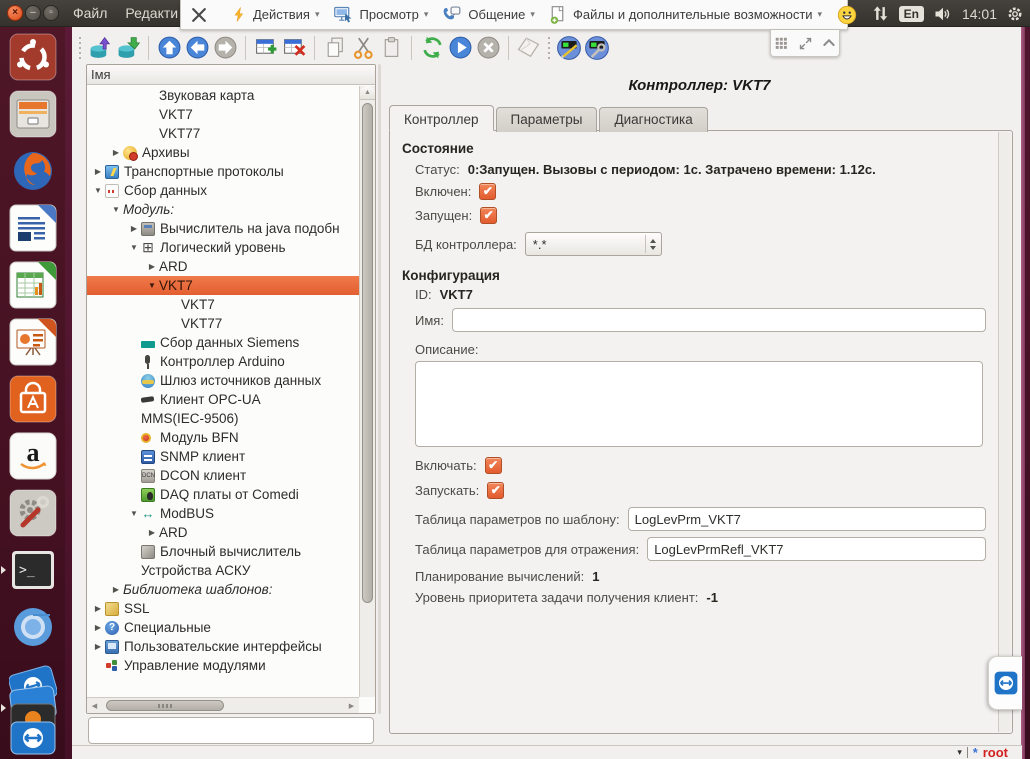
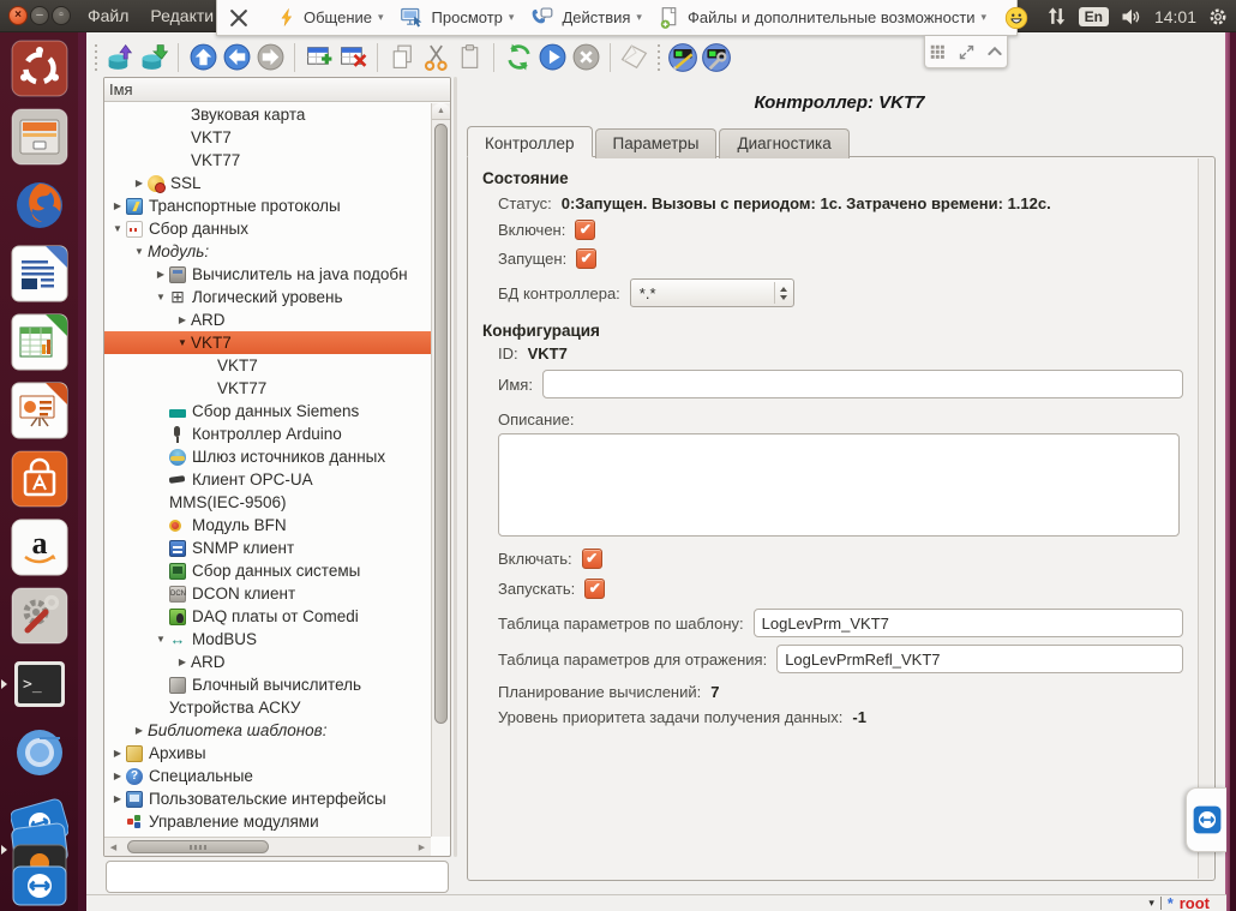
  ×
  –
  ▫
  Файл
  Редакти
  En
  14:01
- Действия
+ Общение
  ▾
  Просмотр
  ▾
- Общение
+ Действия
  ▾
  Файлы и дополнительные возможности
  ▾
  a
  >_
  Імя
  Звуковая карта
  VKT7
  VKT77
  ▶
- Архивы
+ SSL
  ▶
  Транспортные протоколы
  ▼
  Сбор данных
  ▼
  Модуль:
  ▶
  Вычислитель на java подобн
  ▼
  ⊞
  Логический уровень
  ▶
  ARD
  ▼
  VKT7
  VKT7
  VKT77
  Сбор данных Siemens
  Контроллер Arduino
  Шлюз источников данных
  Клиент OPC-UA
  MMS(IEC-9506)
  Модуль BFN
  SNMP клиент
+ Сбор данных системы
  DCON клиент
  DAQ платы от Comedi
  ▼
  ↔
  ModBUS
  ▶
  ARD
  Блочный вычислитель
  Устройства АСКУ
  ▶
  Библиотека шаблонов:
  ▶
- SSL
+ Архивы
  ▶
  ?
  Специальные
  ▶
  Пользовательские интерфейсы
  Управление модулями
  Контроллер: VKT7
  Контроллер
  Параметры
  Диагностика
  Состояние
  Статус:
  0:Запущен. Вызовы с периодом: 1с. Затрачено времени: 1.12с.
  Включен:
  ✔
  Запущен:
  ✔
  БД контроллера:
  *.*
  Конфигурация
  ID:
  VKT7
  Имя:
  Описание:
  Включать:
  ✔
  Запускать:
  ✔
  Таблица параметров по шаблону:
  LogLevPrm_VKT7
  Таблица параметров для отражения:
  LogLevPrmRefl_VKT7
  Планирование вычислений:
- 1
+ 7
- Уровень приоритета задачи получения клиент:
+ Уровень приоритета задачи получения данных:
  -1
  ▾
  *
  root
